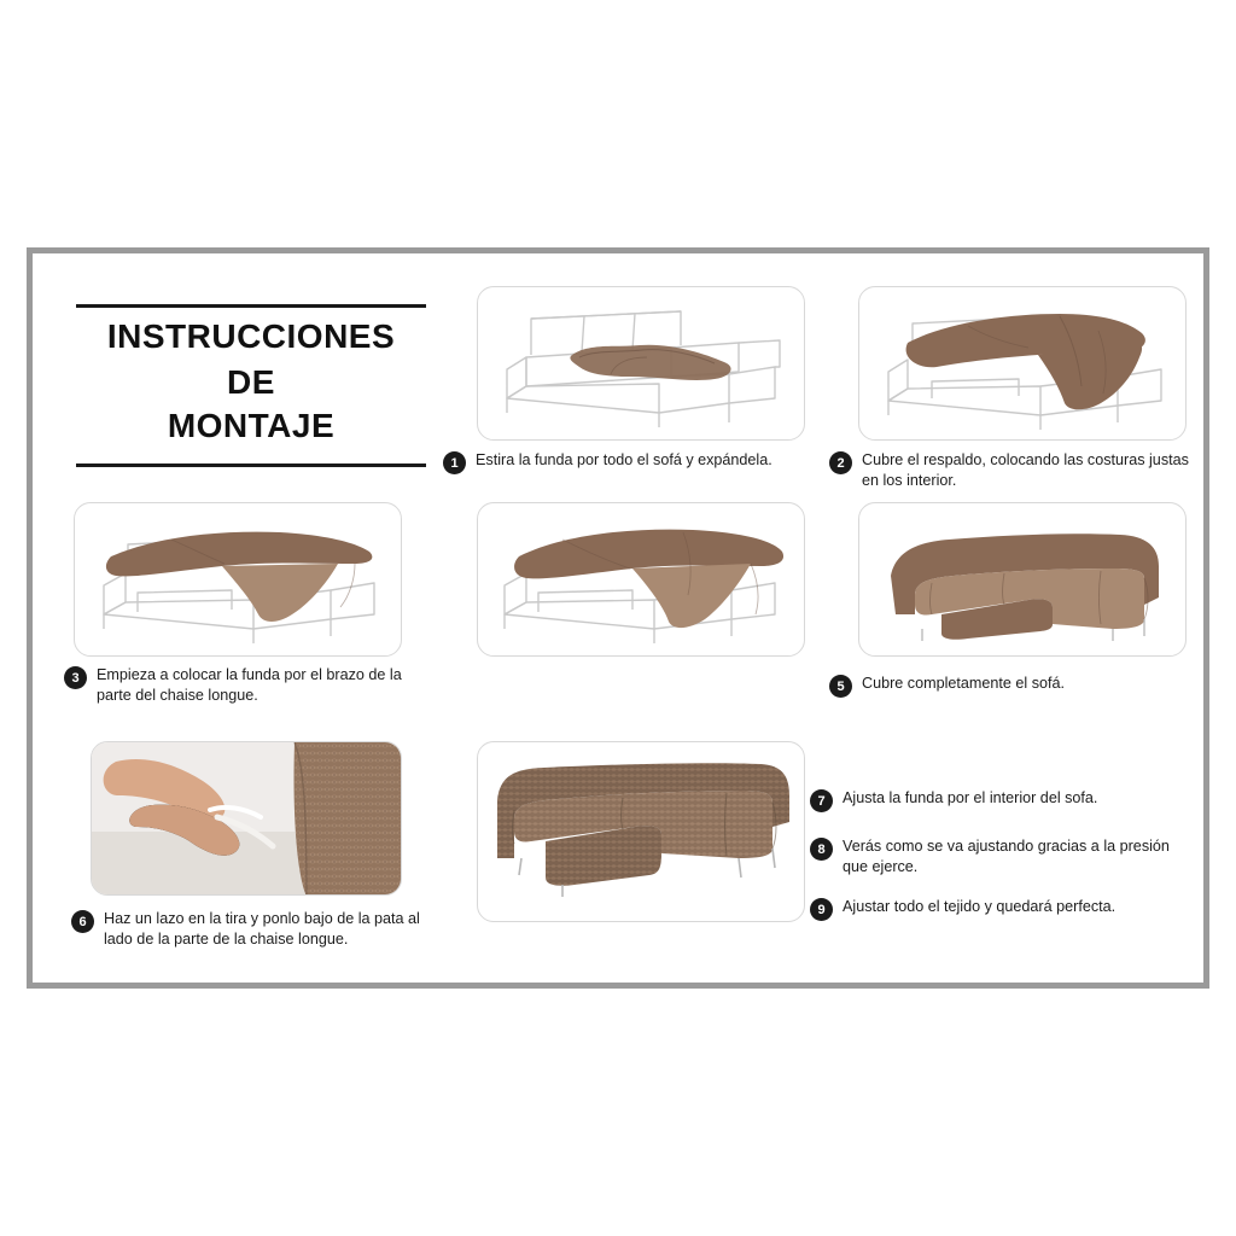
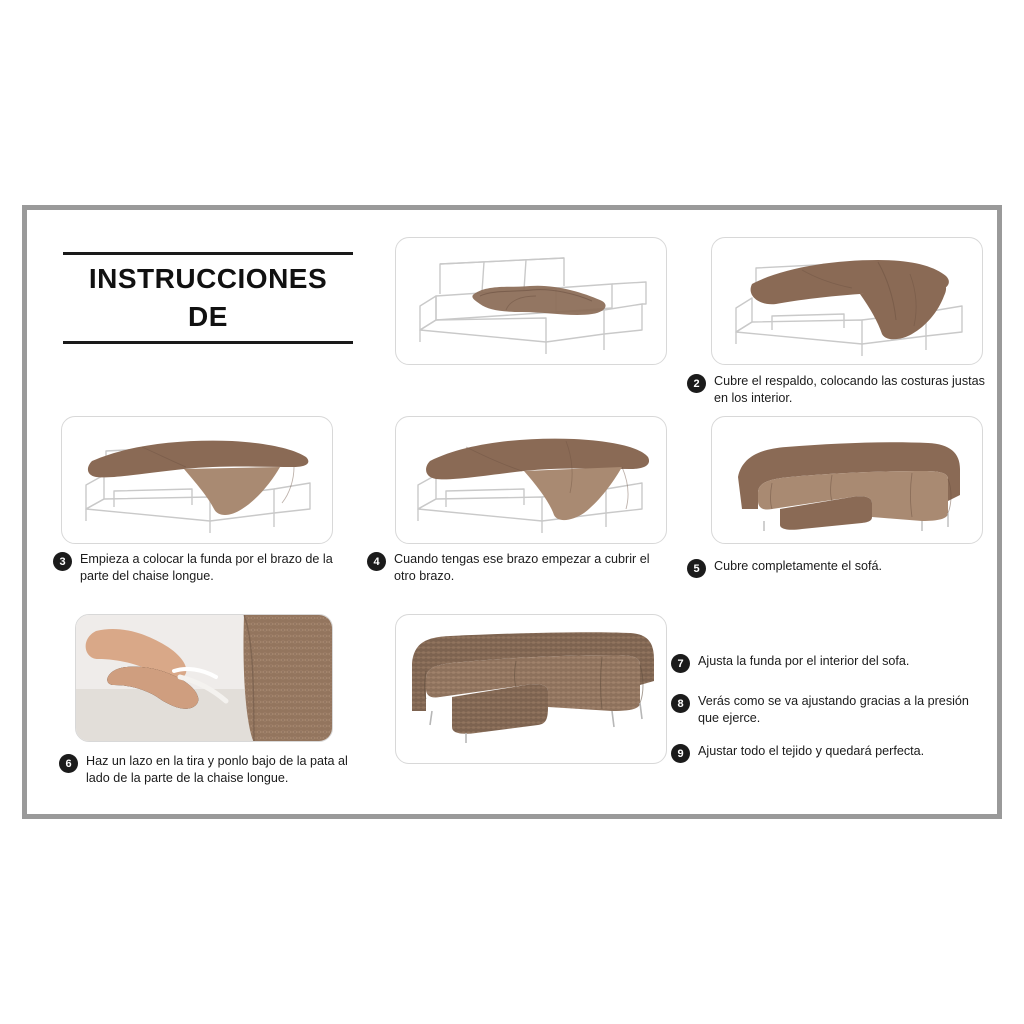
  INSTRUCCIONES
  DE
- MONTAJE
- 1
- Estira la funda por todo el sofá y expándela.
  2
  Cubre el respaldo, colocando las costuras justas en los interior.
  3
  Empieza a colocar la funda por el brazo de la parte del chaise longue.
+ 4
+ Cuando tengas ese brazo empezar a cubrir el otro brazo.
  5
  Cubre completamente el sofá.
  6
  Haz un lazo en la tira y ponlo bajo de la pata al lado de la parte de la chaise longue.
  7
  Ajusta la funda por el interior del sofa.
  8
  Verás como se va ajustando gracias a la presión que ejerce.
  9
  Ajustar todo el tejido y quedará perfecta.
